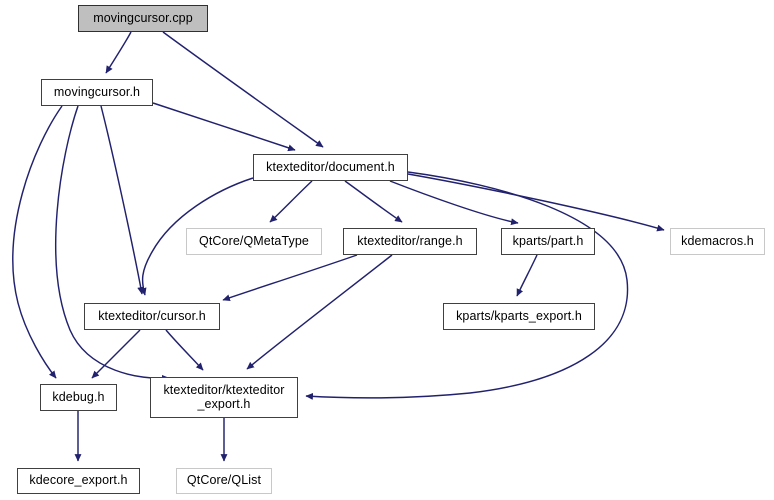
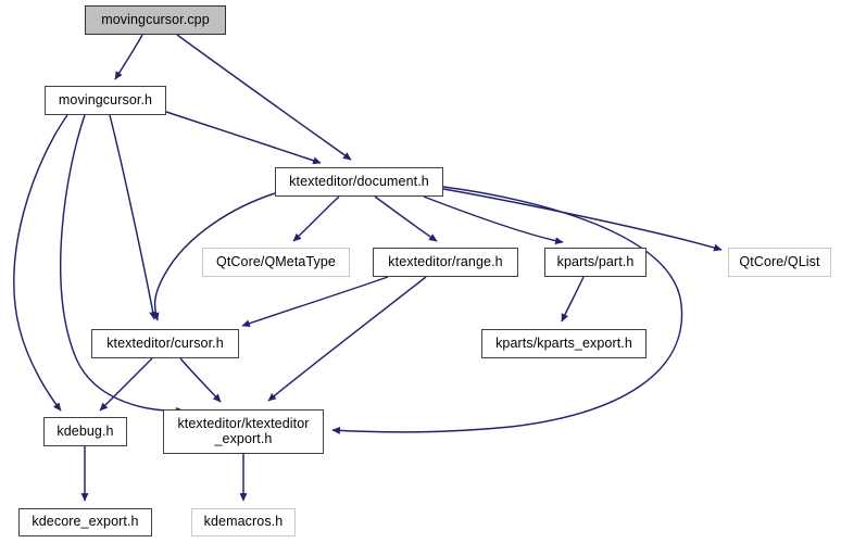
  movingcursor.cpp
  movingcursor.h
  ktexteditor/document.h
  QtCore/QMetaType
  ktexteditor/range.h
  kparts/part.h
- kdemacros.h
+ QtCore/QList
  ktexteditor/cursor.h
  kparts/kparts_export.h
  kdebug.h
  ktexteditor/ktexteditor
  _export.h
  kdecore_export.h
- QtCore/QList
+ kdemacros.h
